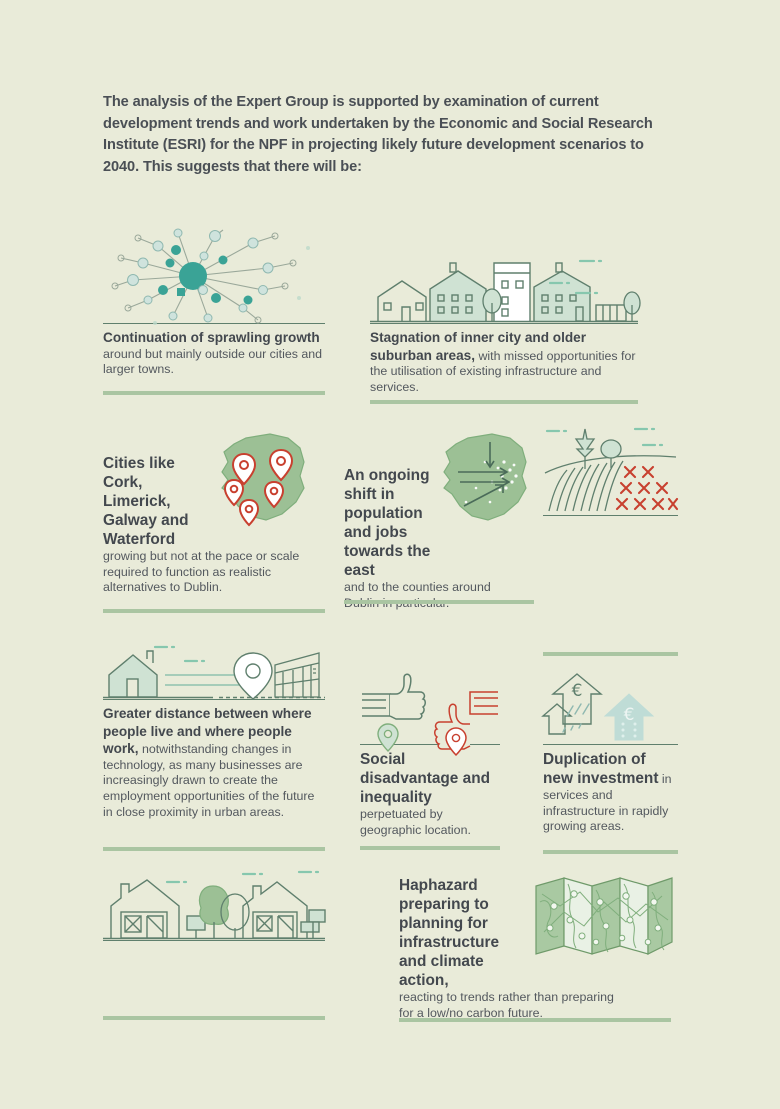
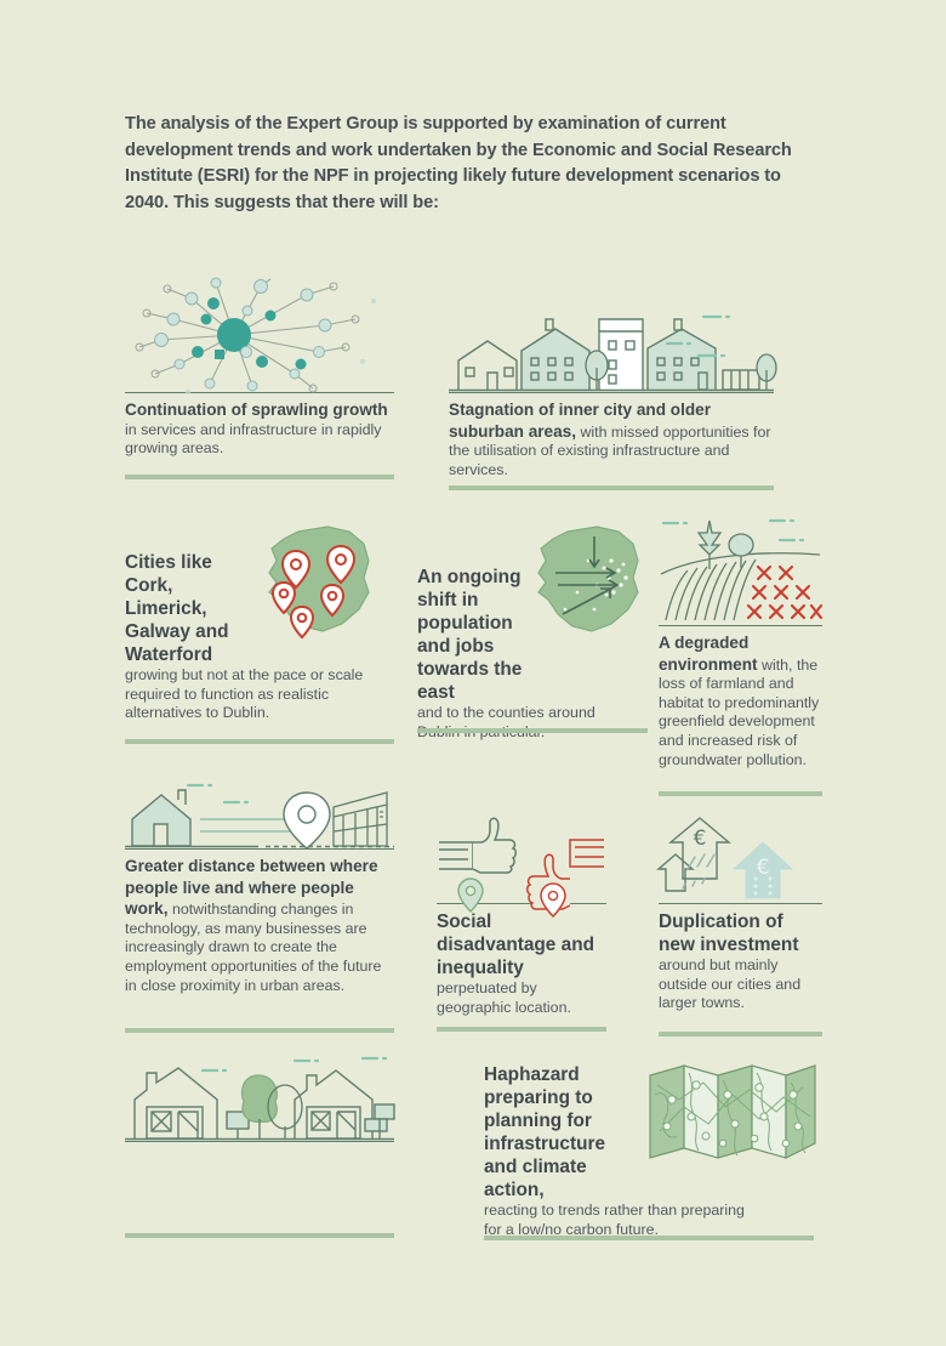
  The analysis of the Expert Group is supported by examination of current development trends and work undertaken by the Economic and Social Research Institute (ESRI) for the NPF in projecting likely future development scenarios to 2040. This suggests that there will be:
- Continuation of sprawling growth around but mainly outside our cities and larger towns.
+ Continuation of sprawling growth in services and infrastructure in rapidly growing areas.
  Stagnation of inner city and older suburban areas, with missed opportunities for the utilisation of existing infrastructure and services.
  Cities like Cork, Limerick, Galway and Waterford
  growing but not at the pace or scale required to function as realistic alternatives to Dublin.
  An ongoing shift in population and jobs towards the east
+ A degraded environment with, the loss of farmland and habitat to predominantly greenfield development and increased risk of groundwater pollution.
  Greater distance between where people live and where people work, notwithstanding changes in technology, as many businesses are increasingly drawn to create the employment opportunities of the future in close proximity in urban areas.
  Social disadvantage and inequality perpetuated by geographic location.
  €
  €
- Duplication of new investment in services and infrastructure in rapidly growing areas.
+ Duplication of new investment around but mainly outside our cities and larger towns.
  Haphazard preparing to planning for infrastructure and climate action,
  reacting to trends rather than preparing for a low/no carbon future.
